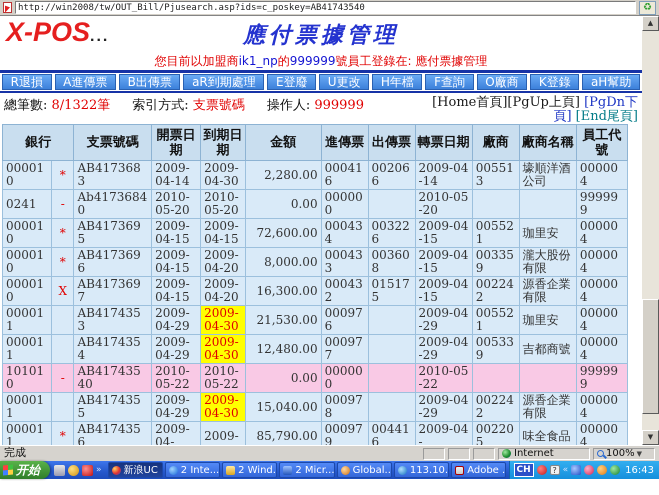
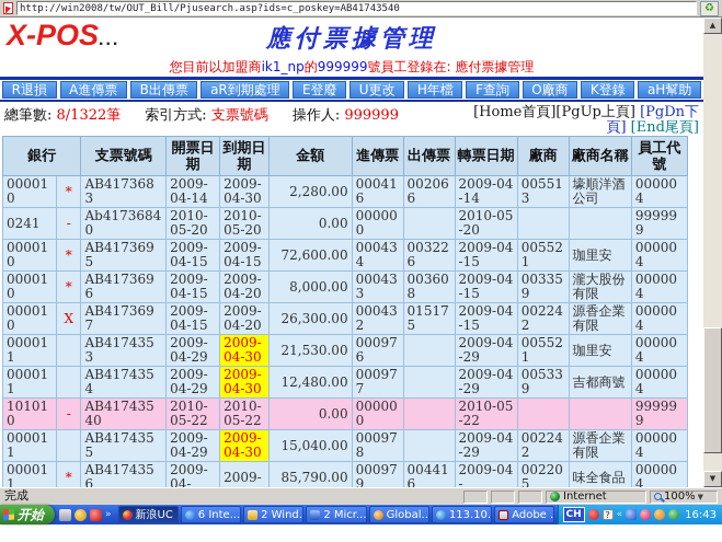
  http://win2008/tw/OUT_Bill/Pjusearch.asp?ids=c_poskey=AB41743540
  ♻
  X-POS...
  應付票據管理
  您目前以加盟商ik1_np的999999號員工登錄在: 應付票據管理
  R退損
  A進傳票
  B出傳票
  aR到期處理
  E登廢
  U更改
  H年檔
  F查詢
  O廠商
  K登錄
  aH幫助
  總筆數: 8/1322筆
  索引方式: 支票號碼
  操作人: 999999
  [Home首頁][PgUp上頁] [PgDn下頁] [End尾頁]
  銀行	支票號碼	開票日期	到期日期	金額	進傳票	出傳票	轉票日期	廠商	廠商名稱	員工代號
  000010	*	AB4173683	2009-04-14	2009-04-30	2,280.00	000416	002066	2009-04-14	005513	壕順洋酒公司	000004
  0241	-	Ab41736840	2010-05-20	2010-05-20	0.00	000000		2010-05-20			999999
  000010	*	AB4173695	2009-04-15	2009-04-15	72,600.00	000434	003226	2009-04-15	005521	珈里安	000004
  000010	*	AB4173696	2009-04-15	2009-04-20	8,000.00	000433	003608	2009-04-15	003359	瀧大股份有限	000004
- 000010	X	AB4173697	2009-04-15	2009-04-20	16,300.00	000432	015175	2009-04-15	002242	源香企業有限	000004
+ 000010	X	AB4173697	2009-04-15	2009-04-20	26,300.00	000432	015175	2009-04-15	002242	源香企業有限	000004
  000011		AB4174353	2009-04-29	2009-04-30	21,530.00	000976		2009-04-29	005521	珈里安	000004
  000011		AB4174354	2009-04-29	2009-04-30	12,480.00	000977		2009-04-29	005339	吉都商號	000004
  101010	-	AB41743540	2010-05-22	2010-05-22	0.00	000000		2010-05-22			999999
  000011		AB4174355	2009-04-29	2009-04-30	15,040.00	000978		2009-04-29	002242	源香企業有限	000004
  000011	*	AB4174356	2009-04-	2009-	85,790.00	000979	004416	2009-04-	002205	味全食品	000004
  ▲
  ▼
  完成
  Internet
  100%
  ▼
  开始
  »
  新浪UC
- 2 Inte...
+ 6 Inte...
  2 Wind.
  2 Micr...
  Global..
  113.10.
  Adobe .
  CH
  ?
  «
  16:43
